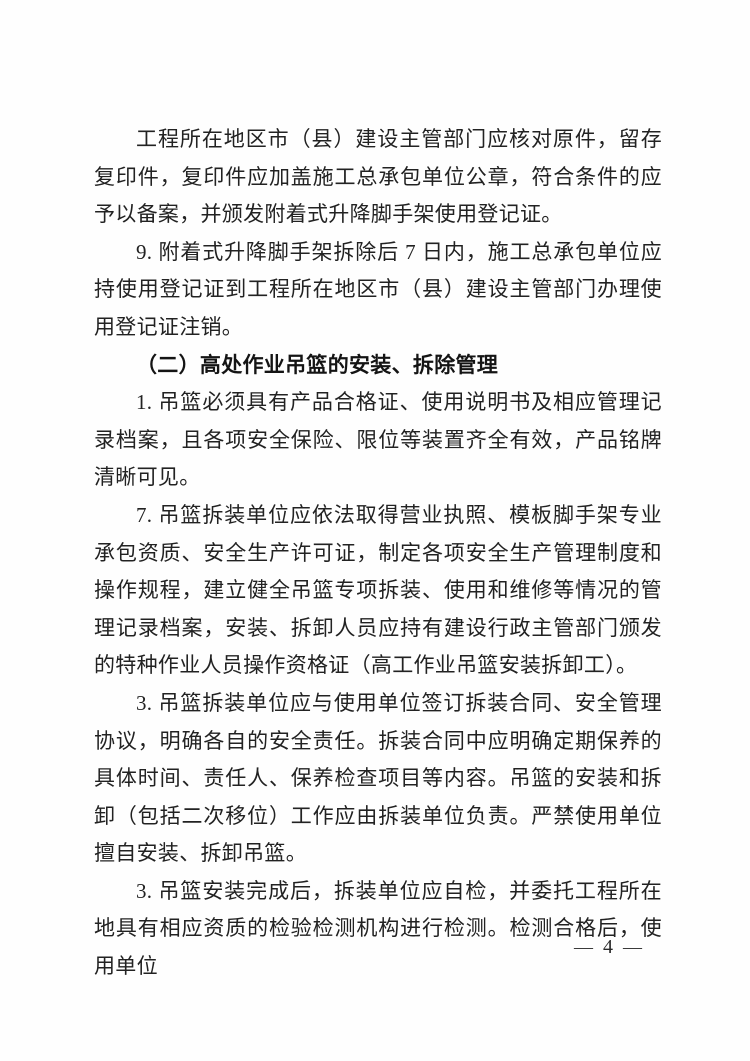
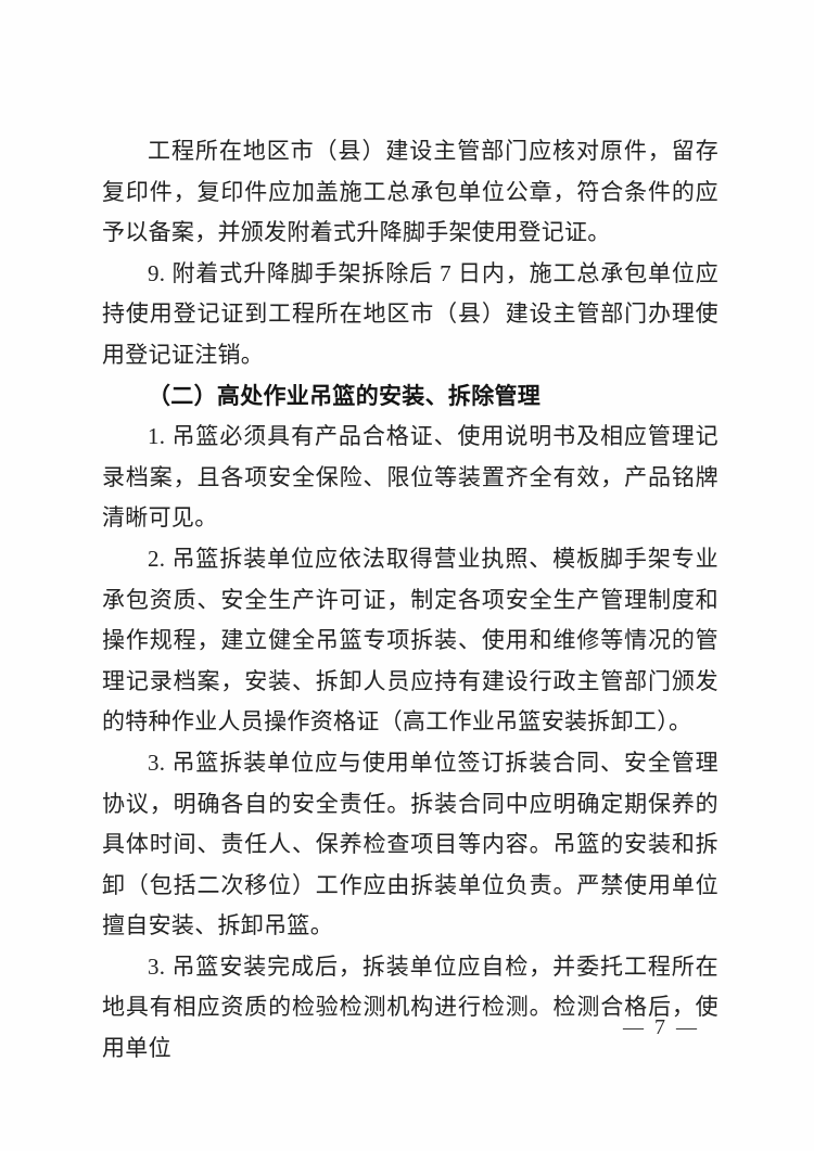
  工程所在地区市（县）建设主管部门应核对原件，留存复印件，复印件应加盖施工总承包单位公章，符合条件的应予以备案，并颁发附着式升降脚手架使用登记证。
  9. 附着式升降脚手架拆除后 7 日内，施工总承包单位应持使用登记证到工程所在地区市（县）建设主管部门办理使用登记证注销。
  （二）高处作业吊篮的安装、拆除管理
  1. 吊篮必须具有产品合格证、使用说明书及相应管理记录档案，且各项安全保险、限位等装置齐全有效，产品铭牌清晰可见。
- 7. 吊篮拆装单位应依法取得营业执照、模板脚手架专业承包资质、安全生产许可证，制定各项安全生产管理制度和操作规程，建立健全吊篮专项拆装、使用和维修等情况的管理记录档案，安装、拆卸人员应持有建设行政主管部门颁发的特种作业人员操作资格证（高工作业吊篮安装拆卸工）。
+ 2. 吊篮拆装单位应依法取得营业执照、模板脚手架专业承包资质、安全生产许可证，制定各项安全生产管理制度和操作规程，建立健全吊篮专项拆装、使用和维修等情况的管理记录档案，安装、拆卸人员应持有建设行政主管部门颁发的特种作业人员操作资格证（高工作业吊篮安装拆卸工）。
  3. 吊篮拆装单位应与使用单位签订拆装合同、安全管理协议，明确各自的安全责任。拆装合同中应明确定期保养的具体时间、责任人、保养检查项目等内容。吊篮的安装和拆卸（包括二次移位）工作应由拆装单位负责。严禁使用单位擅自安装、拆卸吊篮。
  3. 吊篮安装完成后，拆装单位应自检，并委托工程所在地具有相应资质的检验检测机构进行检测。检测合格后，使用单位
- — 4 —
+ — 7 —
